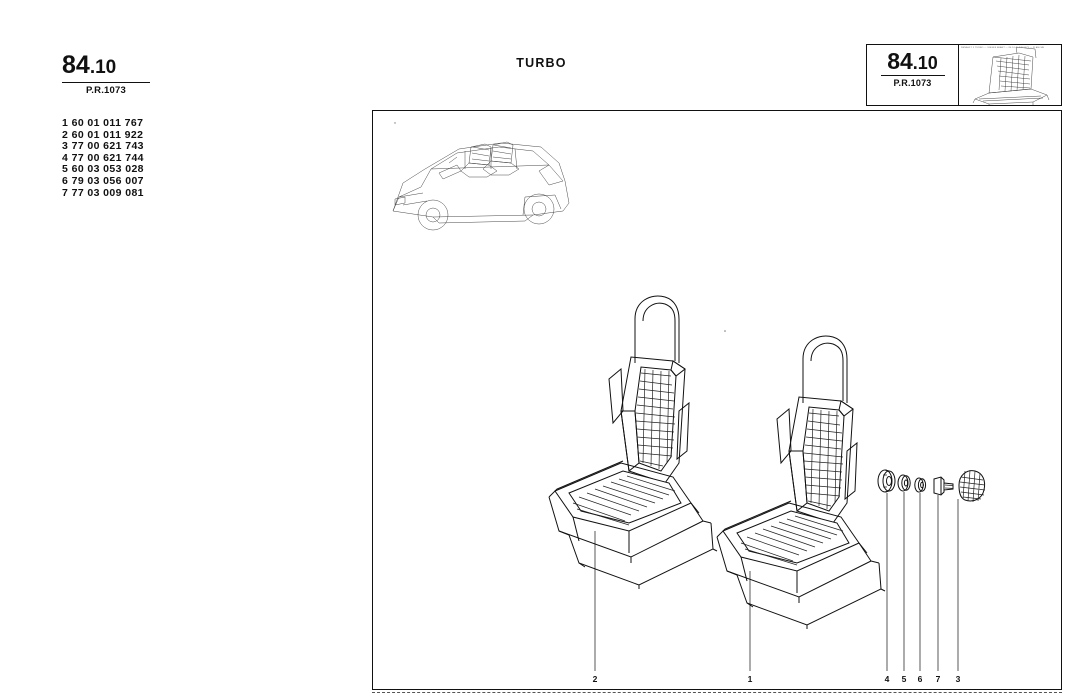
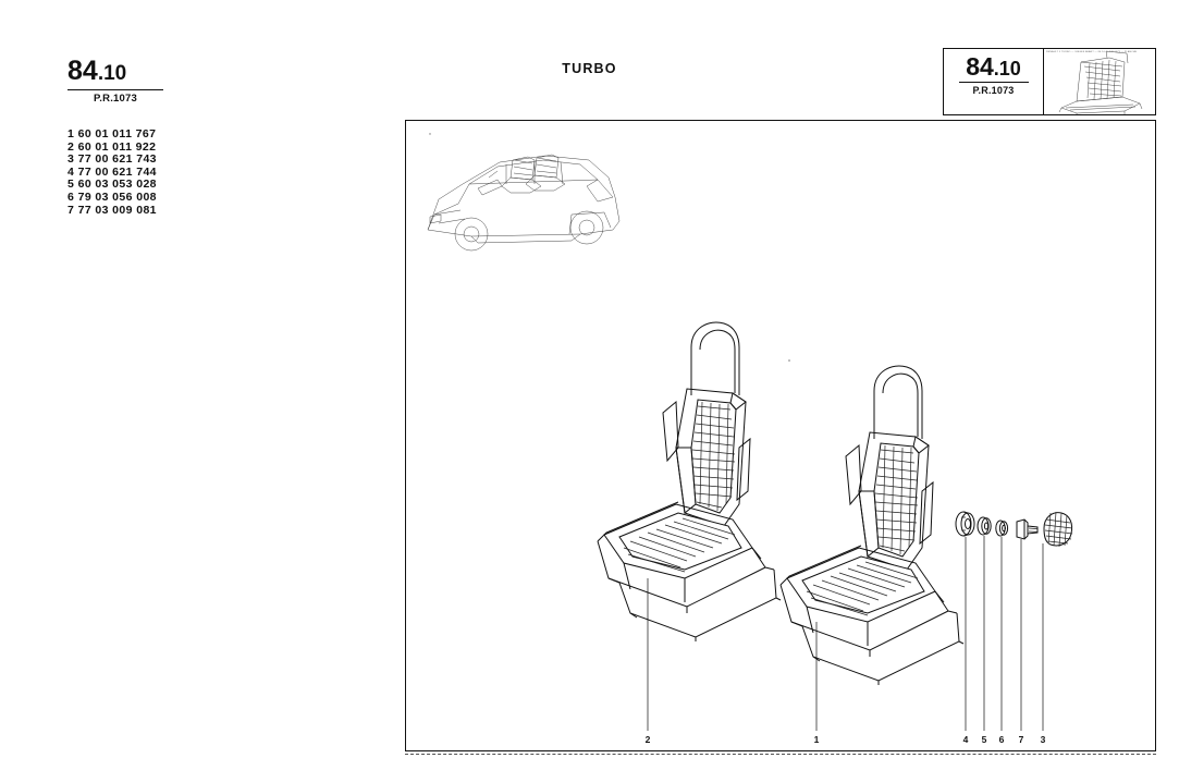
  84.10
  P.R.1073
  1 60 01 011 767
  2 60 01 011 922
  3 77 00 621 743
  4 77 00 621 744
  5 60 03 053 028
- 6 79 03 056 007
+ 6 79 03 056 008
  7 77 03 009 081
  TURBO
  84.10
  P.R.1073
  2
  1
  4
  5
  6
  7
  3
